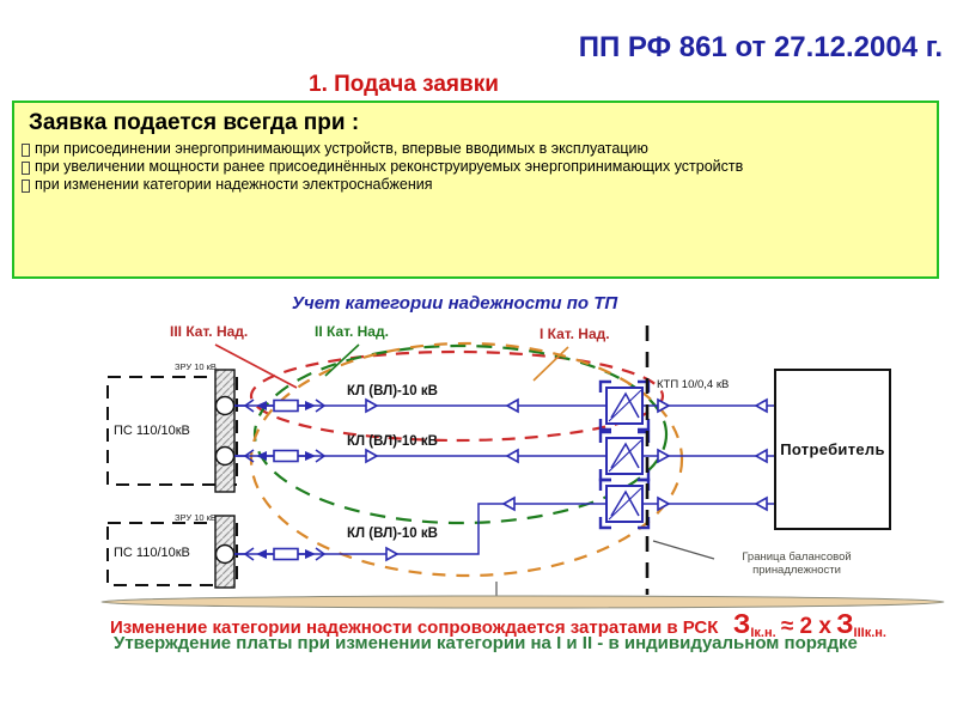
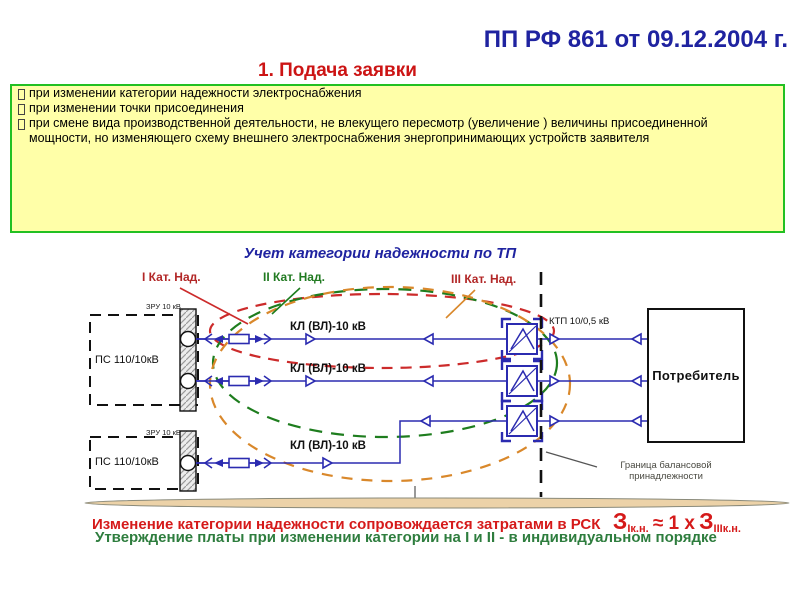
- ПП РФ 861 от 27.12.2004 г.
+ ПП РФ 861 от 09.12.2004 г.
  1. Подача заявки
- Заявка подается всегда при :
- при присоединении энергопринимающих устройств, впервые вводимых в эксплуатацию
- при увеличении мощности ранее присоединённых реконструируемых энергопринимающих устройств
  при изменении категории надежности электроснабжения
+ при изменении точки присоединения
+ при смене вида производственной деятельности, не влекущего пересмотр (увеличение ) величины присоединенной мощности, но изменяющего схему внешнего электроснабжения энергопринимающих устройств заявителя
  Учет категории надежности по ТП
- III Кат. Над.
+ I Кат. Над.
  II Кат. Над.
- I Кат. Над.
+ III Кат. Над.
  ЗРУ 10 кВ
  ЗРУ 10 кВ
  ПС 110/10кВ
  ПС 110/10кВ
  КЛ (ВЛ)-10 кВ
  КЛ (ВЛ)-10 кВ
  КЛ (ВЛ)-10 кВ
- КТП 10/0,4 кВ
+ КТП 10/0,5 кВ
  Потребитель
  Граница балансовой принадлежности
- Изменение категории надежности сопровождается затратами в РСК ЗIк.н. ≈ 2 х ЗIIIк.н.
+ Изменение категории надежности сопровождается затратами в РСК ЗIк.н. ≈ 1 х ЗIIIк.н.
  Утверждение платы при изменении категории на I и II - в индивидуальном порядке
